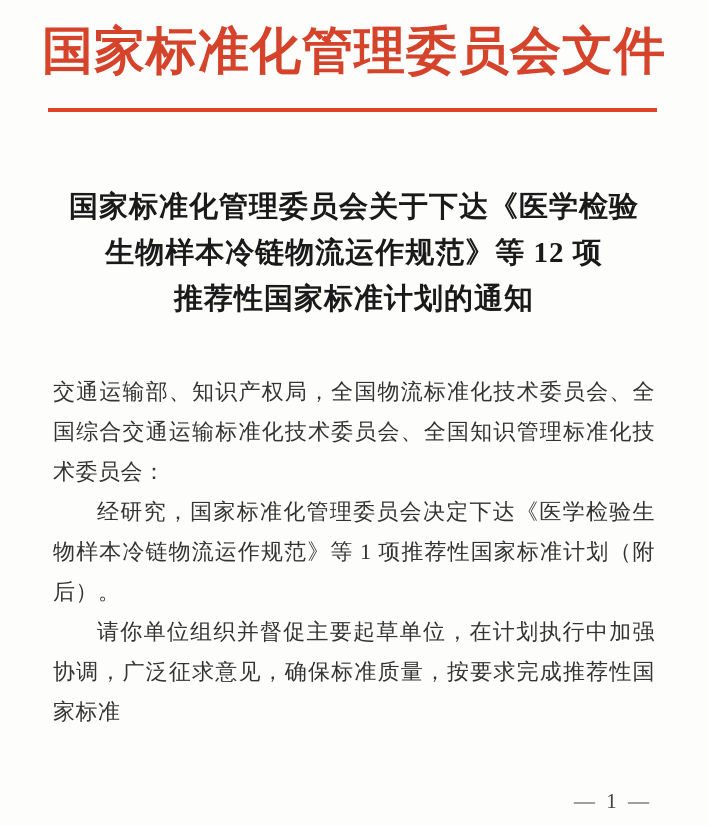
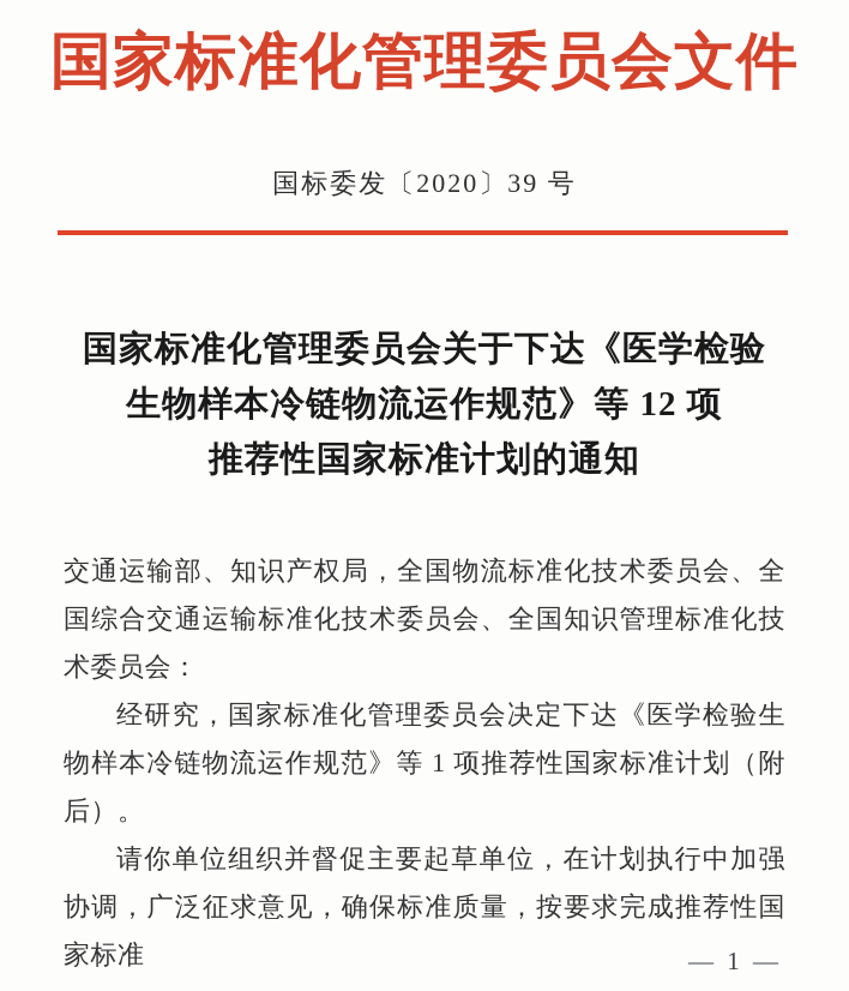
  国家标准化管理委员会文件
+ 国标委发〔2020〕39 号
  国家标准化管理委员会关于下达《医学检验
  生物样本冷链物流运作规范》等 12 项
  推荐性国家标准计划的通知
  交通运输部、知识产权局，全国物流标准化技术委员会、全国综合交通运输标准化技术委员会、全国知识管理标准化技术委员会：
  经研究，国家标准化管理委员会决定下达《医学检验生物样本冷链物流运作规范》等 1 项推荐性国家标准计划（附后）。
  请你单位组织并督促主要起草单位，在计划执行中加强协调，广泛征求意见，确保标准质量，按要求完成推荐性国家标准
  — 1 —
